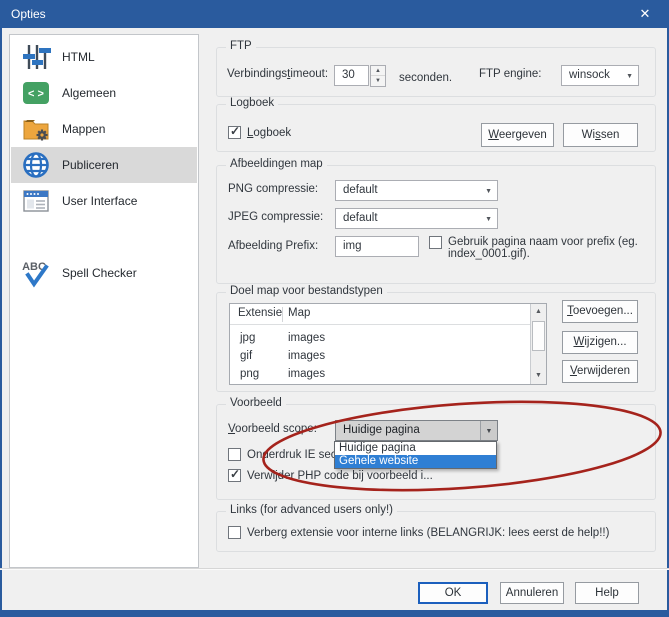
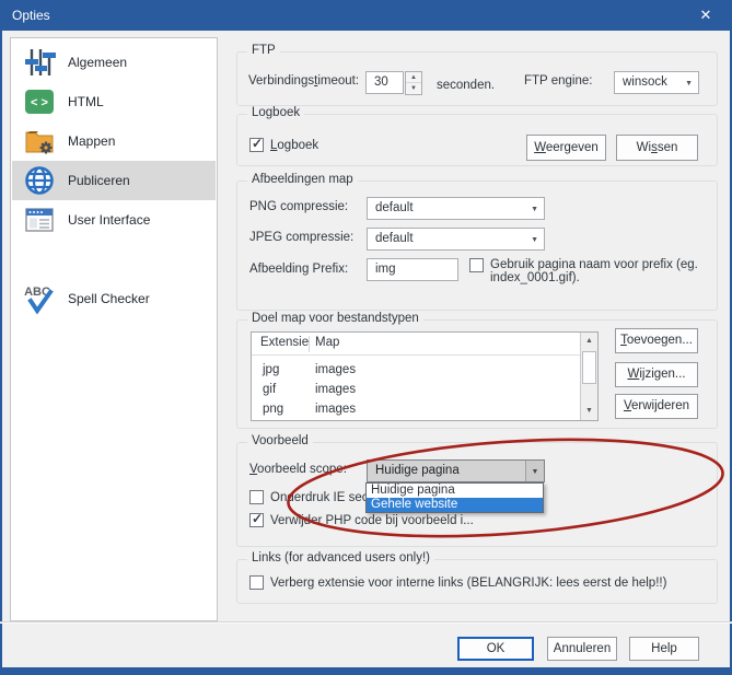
  Opties
  ✕
- HTML
+ Algemeen
  < >
- Algemeen
+ HTML
  Mappen
  Publiceren
  User Interface
  ABC
  Spell Checker
  FTP
  Verbindingstimeout:
  30
  seconden.
  FTP engine:
  winsock
  Logboek
  ✓
  Logboek
  Weergeven
  Wissen
  Afbeeldingen map
  PNG compressie:
  default
  JPEG compressie:
  default
  Afbeelding Prefix:
  img
  Gebruik pagina naam voor prefix (eg. index_0001.gif).
  Doel map voor bestandstypen
  Extensie
  Map
  jpg
  images
  gif
  images
  png
  images
  Toevoegen...
  Wijzigen...
  Verwijderen
  Voorbeeld
  Voorbeeld scop:
  Huidige pagina
  Onerdruk IE se
  ✓
  Verwijer PHP code bij voorbeeld i...
  Huidige pagina
  Gehele website
  Links (for advanced users only!)
  Verberg extensie voor interne links (BELANGRIJK: lees eerst de help!!)
  OK
  Annuleren
  Help
